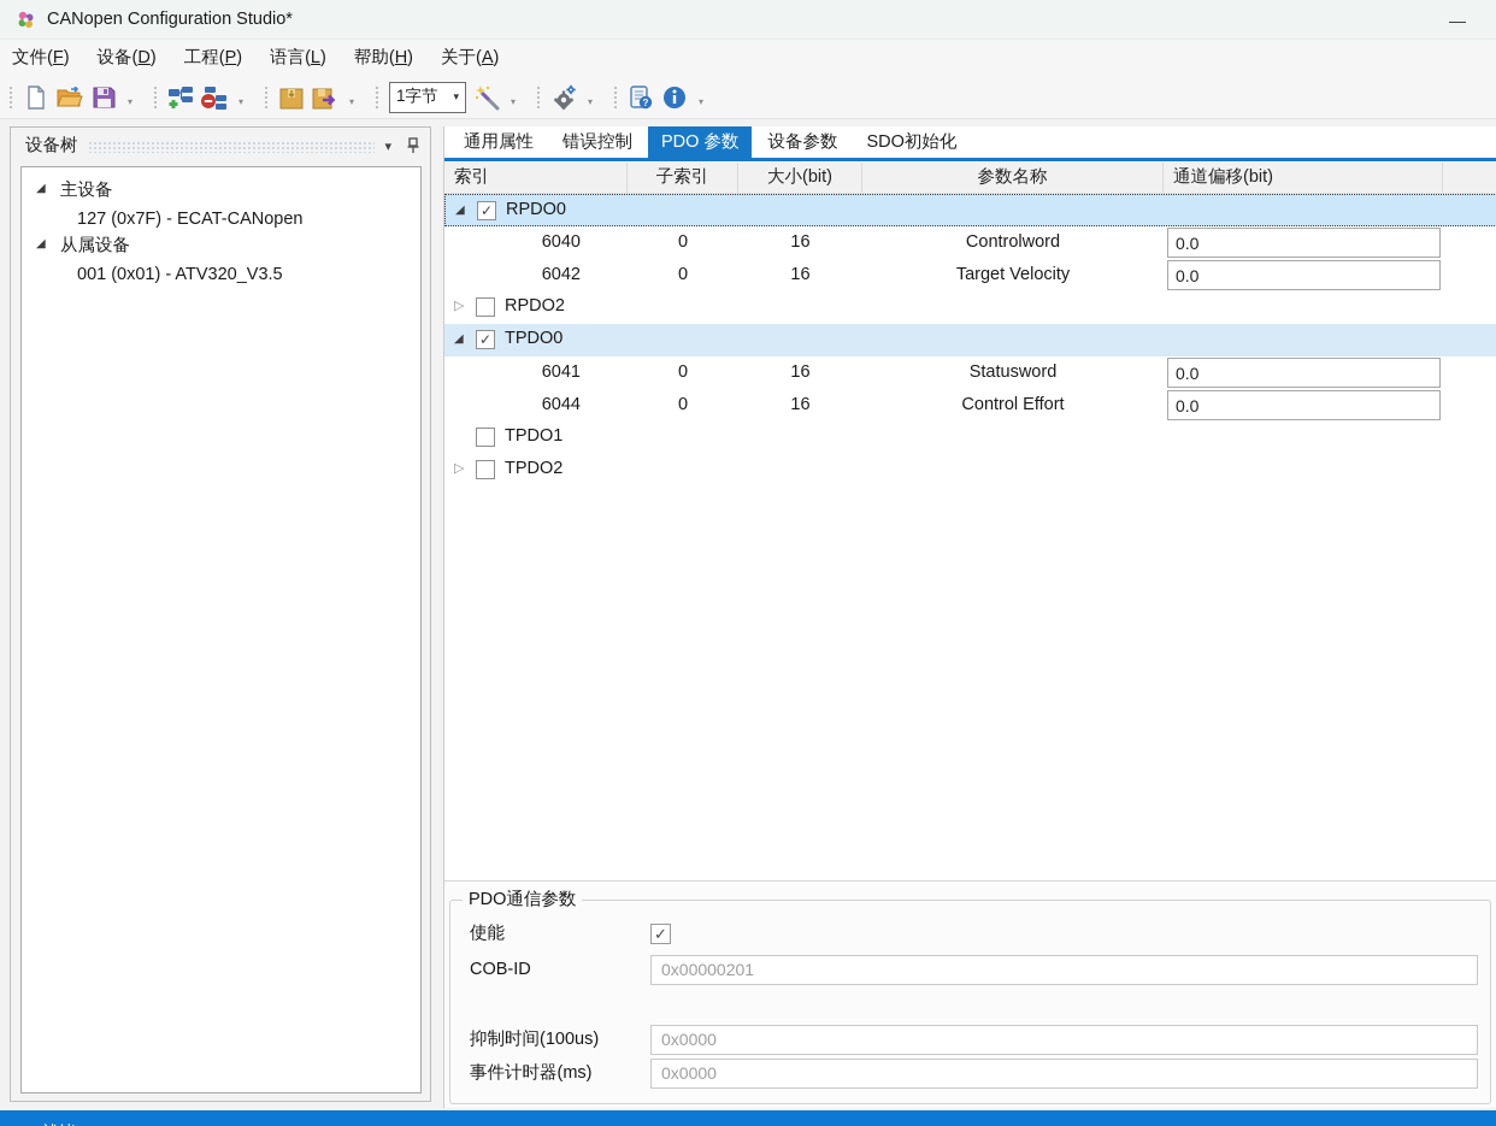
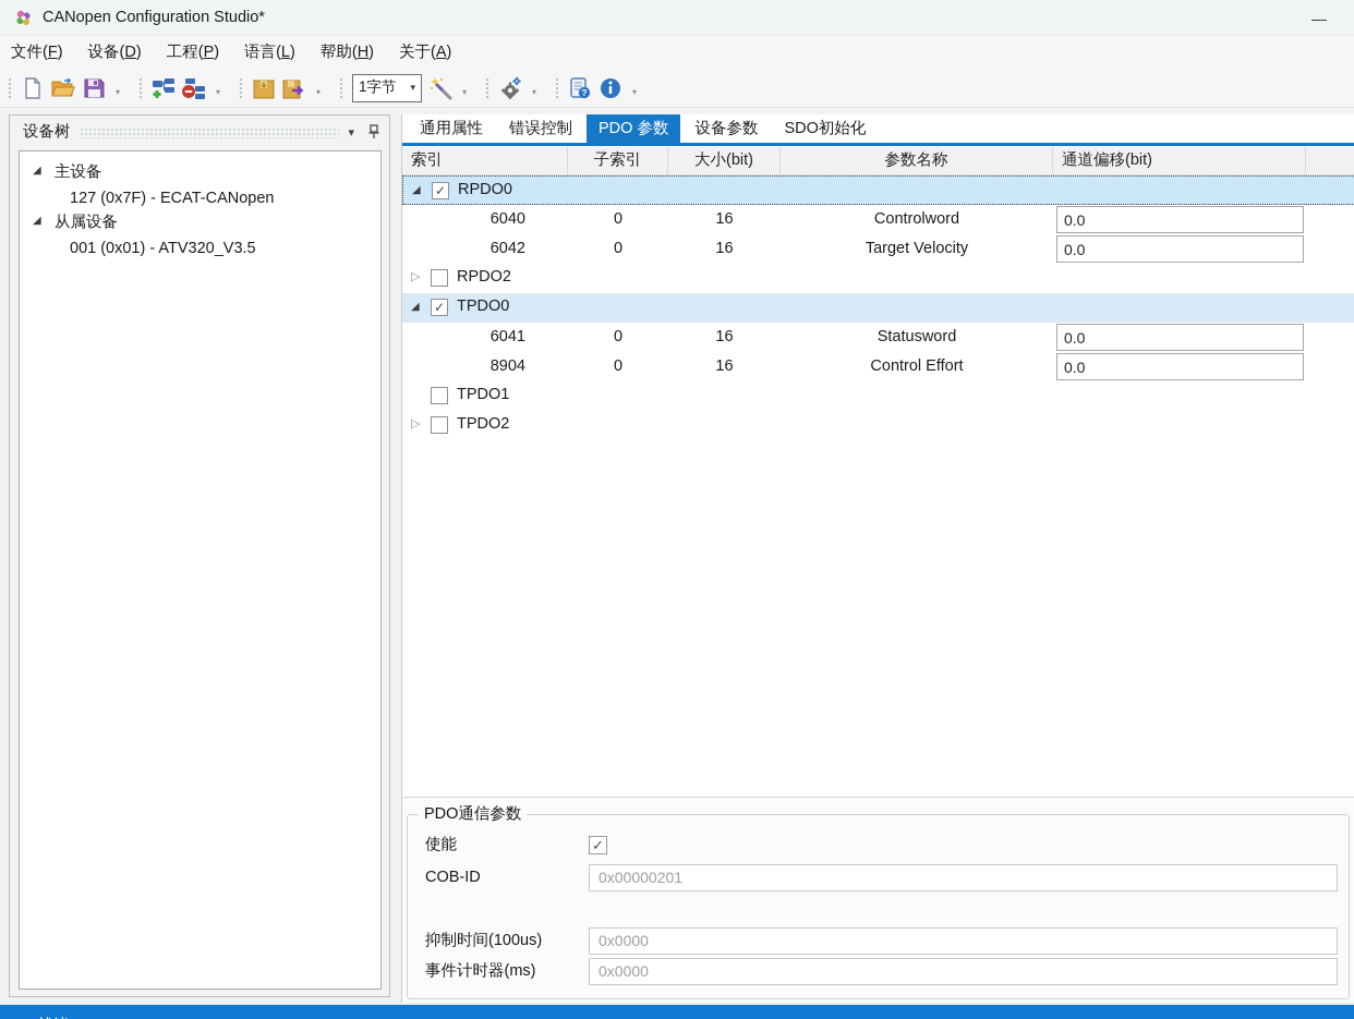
  CANopen Configuration Studio*
  —
  文件(F)
  设备(D)
  工程(P)
  语言(L)
  帮助(H)
  关于(A)
  ▾
  ▾
  ▾
  1字节
  ▾
  ▾
  ▾
  ?
  ▾
  设备树
  ▾
  ◢
  主设备
  127 (0x7F) - ECAT-CANopen
  ◢
  从属设备
  001 (0x01) - ATV320_V3.5
  通用属性
  错误控制
  PDO 参数
  设备参数
  SDO初始化
  索引
  子索引
  大小(bit)
  参数名称
  通道偏移(bit)
  ◢
  ✓
  RPDO0
  6040
  0
  16
  Controlword
  0.0
  6042
  0
  16
  Target Velocity
  0.0
  ▷
  RPDO2
  ◢
  ✓
  TPDO0
  6041
  0
  16
  Statusword
  0.0
- 6044
+ 8904
  0
  16
  Control Effort
  0.0
  TPDO1
  ▷
  TPDO2
  PDO通信参数
  使能
  ✓
  COB-ID
  0x00000201
  抑制时间(100us)
  0x0000
  事件计时器(ms)
  0x0000
